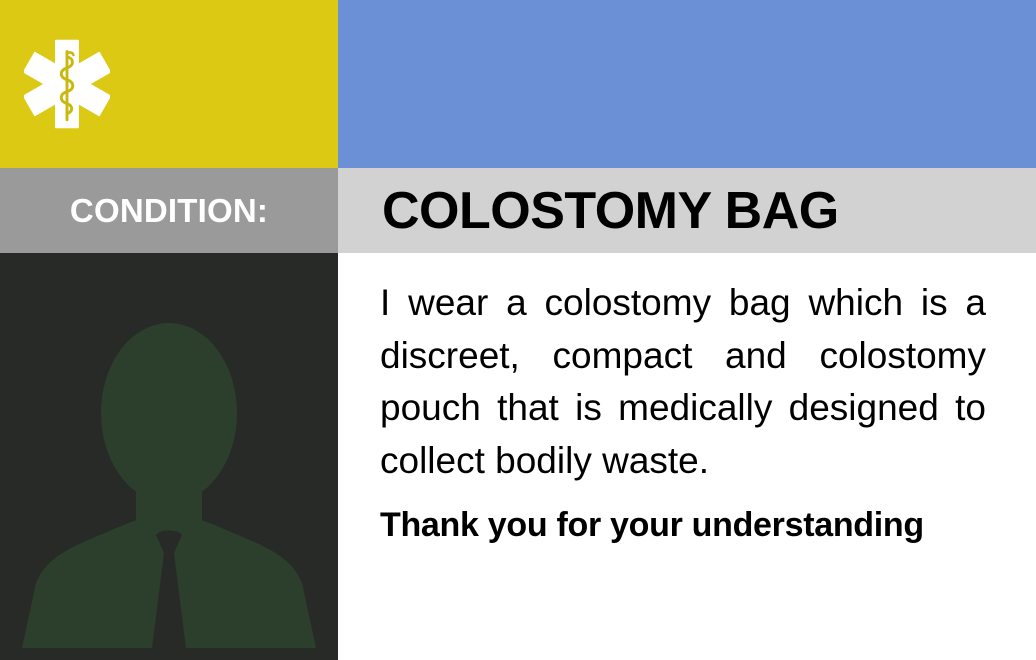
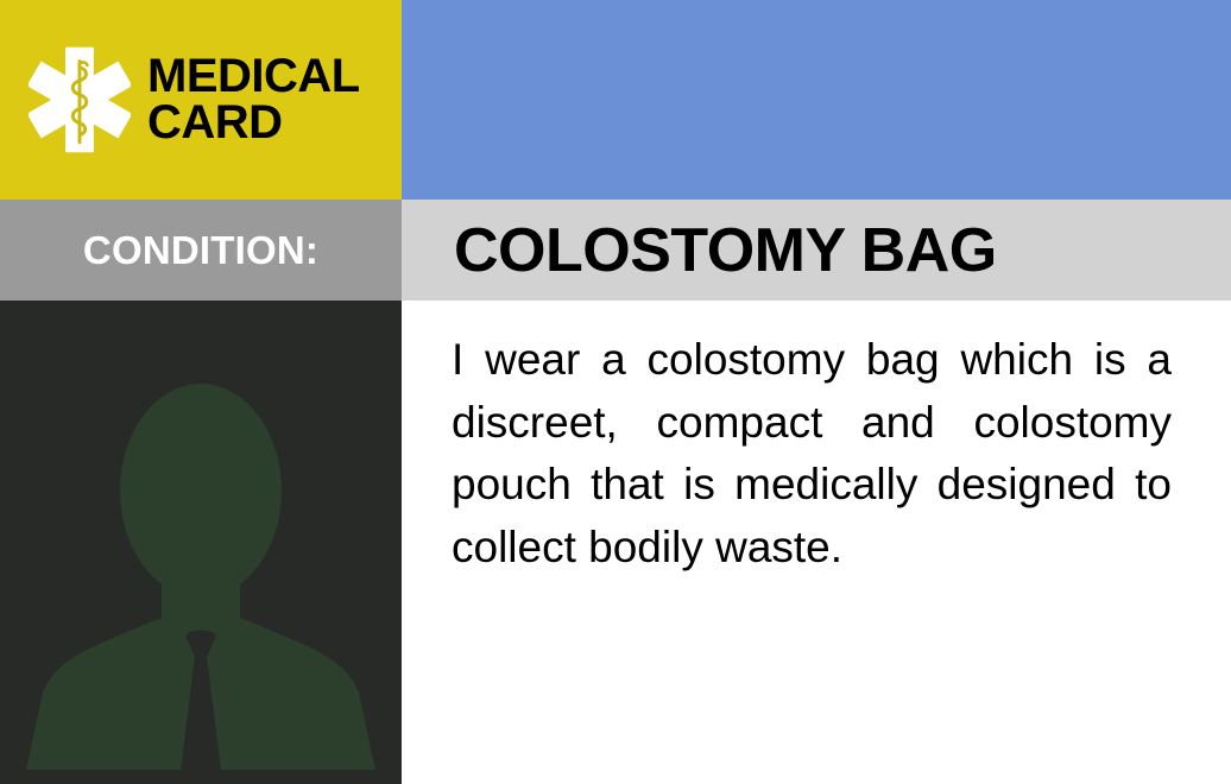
+ MEDICAL
+ CARD
  CONDITION:
  COLOSTOMY BAG
  I wear a colostomy bag which is a discreet, compact and colostomy pouch that is medically designed to collect bodily waste.
- Thank you for your understanding
